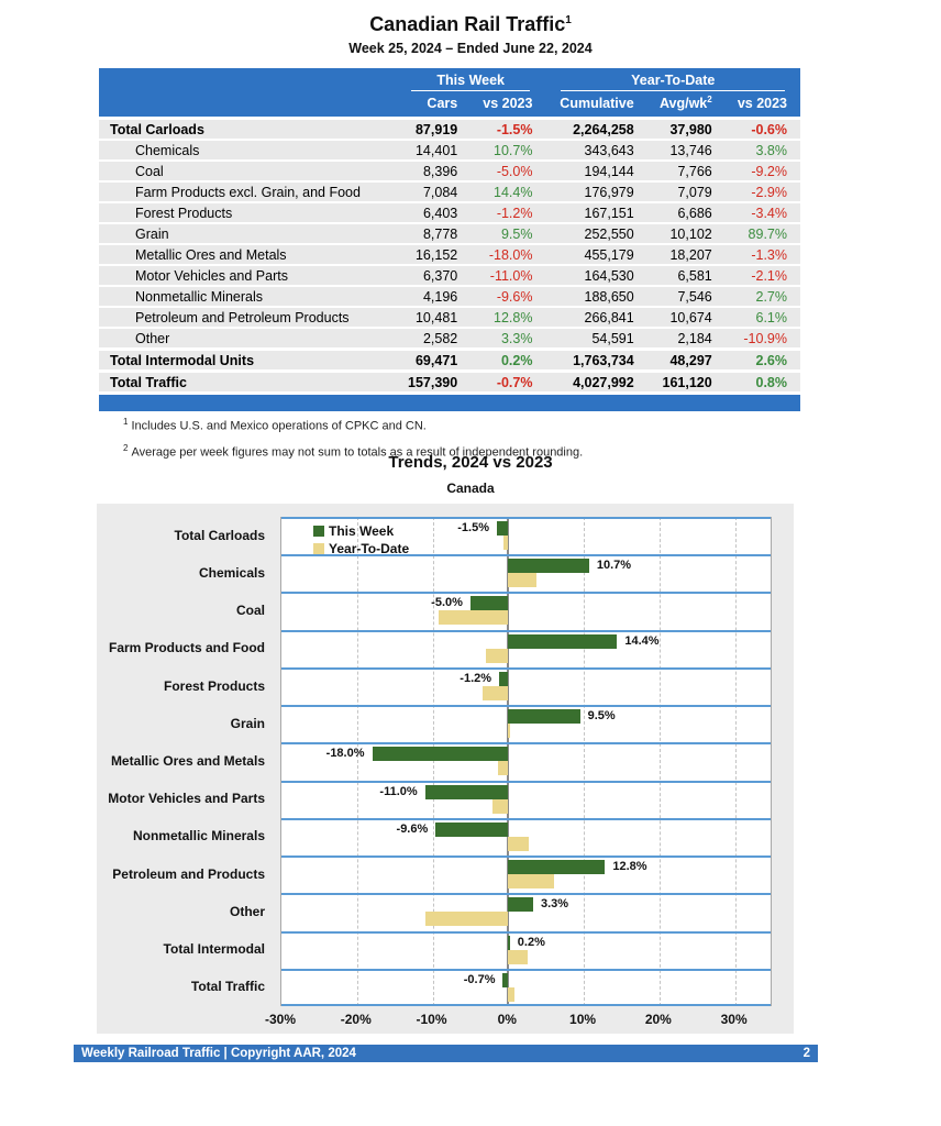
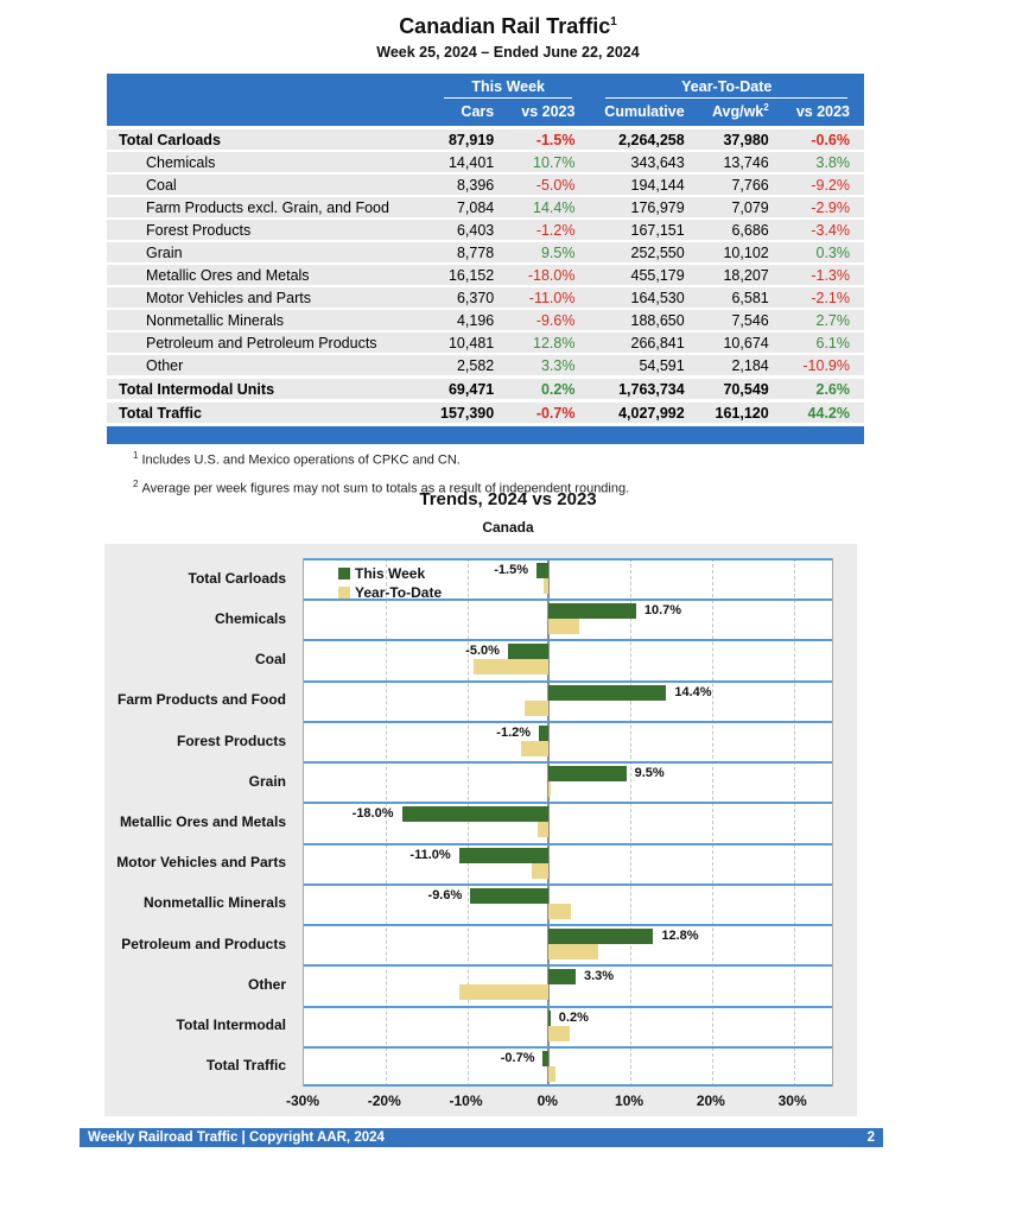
  Canadian Rail Traffic1
  Week 25, 2024 – Ended June 22, 2024
  	This Week	Year-To-Date
  	Cars	vs 2023	Cumulative	Avg/wk2	vs 2023
  Total Carloads	87,919	-1.5%	2,264,258	37,980	-0.6%
  Chemicals	14,401	10.7%	343,643	13,746	3.8%
  Coal	8,396	-5.0%	194,144	7,766	-9.2%
  Farm Products excl. Grain, and Food	7,084	14.4%	176,979	7,079	-2.9%
  Forest Products	6,403	-1.2%	167,151	6,686	-3.4%
- Grain	8,778	9.5%	252,550	10,102	89.7%
+ Grain	8,778	9.5%	252,550	10,102	0.3%
  Metallic Ores and Metals	16,152	-18.0%	455,179	18,207	-1.3%
  Motor Vehicles and Parts	6,370	-11.0%	164,530	6,581	-2.1%
  Nonmetallic Minerals	4,196	-9.6%	188,650	7,546	2.7%
  Petroleum and Petroleum Products	10,481	12.8%	266,841	10,674	6.1%
  Other	2,582	3.3%	54,591	2,184	-10.9%
- Total Intermodal Units	69,471	0.2%	1,763,734	48,297	2.6%
+ Total Intermodal Units	69,471	0.2%	1,763,734	70,549	2.6%
- Total Traffic	157,390	-0.7%	4,027,992	161,120	0.8%
+ Total Traffic	157,390	-0.7%	4,027,992	161,120	44.2%
  1 Includes U.S. and Mexico operations of CPKC and CN.
  2 Average per week figures may not sum to totals as a result of independent rounding.
  Trends, 2024 vs 2023
  Canada
  -1.5%
  10.7%
  -5.0%
  14.4%
  -1.2%
  9.5%
  -18.0%
  -11.0%
  -9.6%
  12.8%
  3.3%
  0.2%
  -0.7%
  Total Carloads
  Chemicals
  Coal
  Farm Products and Food
  Forest Products
  Grain
  Metallic Ores and Metals
  Motor Vehicles and Parts
  Nonmetallic Minerals
  Petroleum and Products
  Other
  Total Intermodal
  Total Traffic
  -30%
  -20%
  -10%
  0%
  10%
  20%
  30%
  This Week
  Year-To-Date
  Weekly Railroad Traffic | Copyright AAR, 2024
  2
